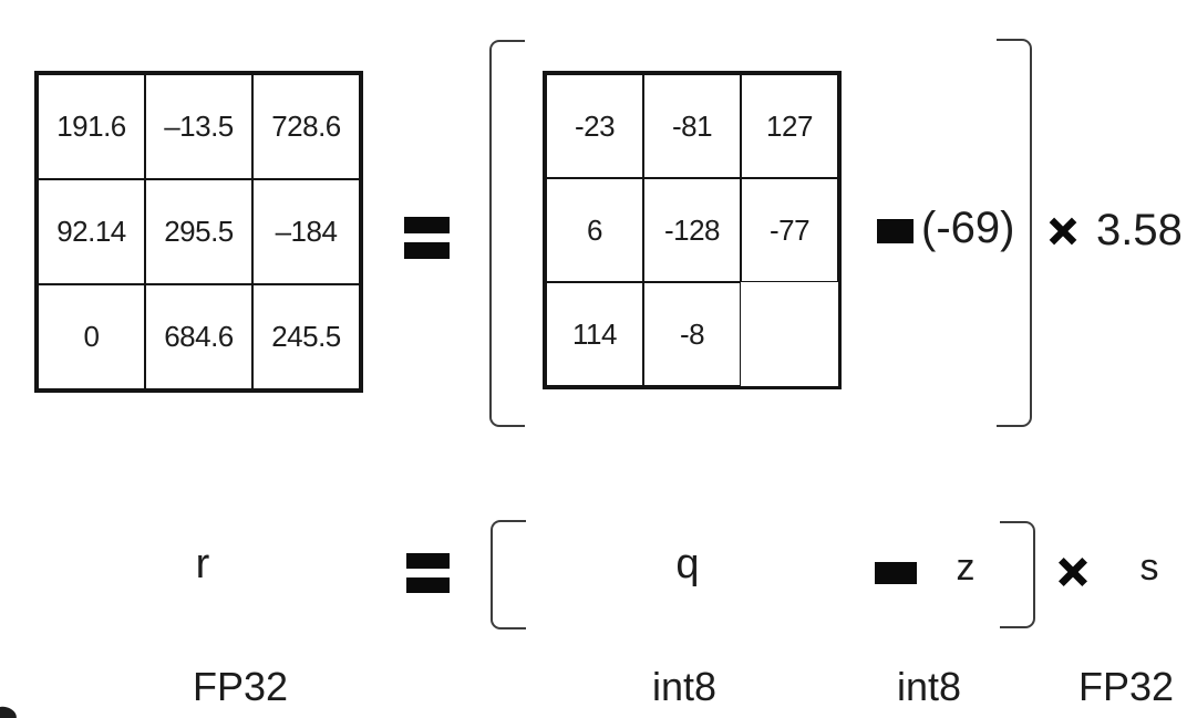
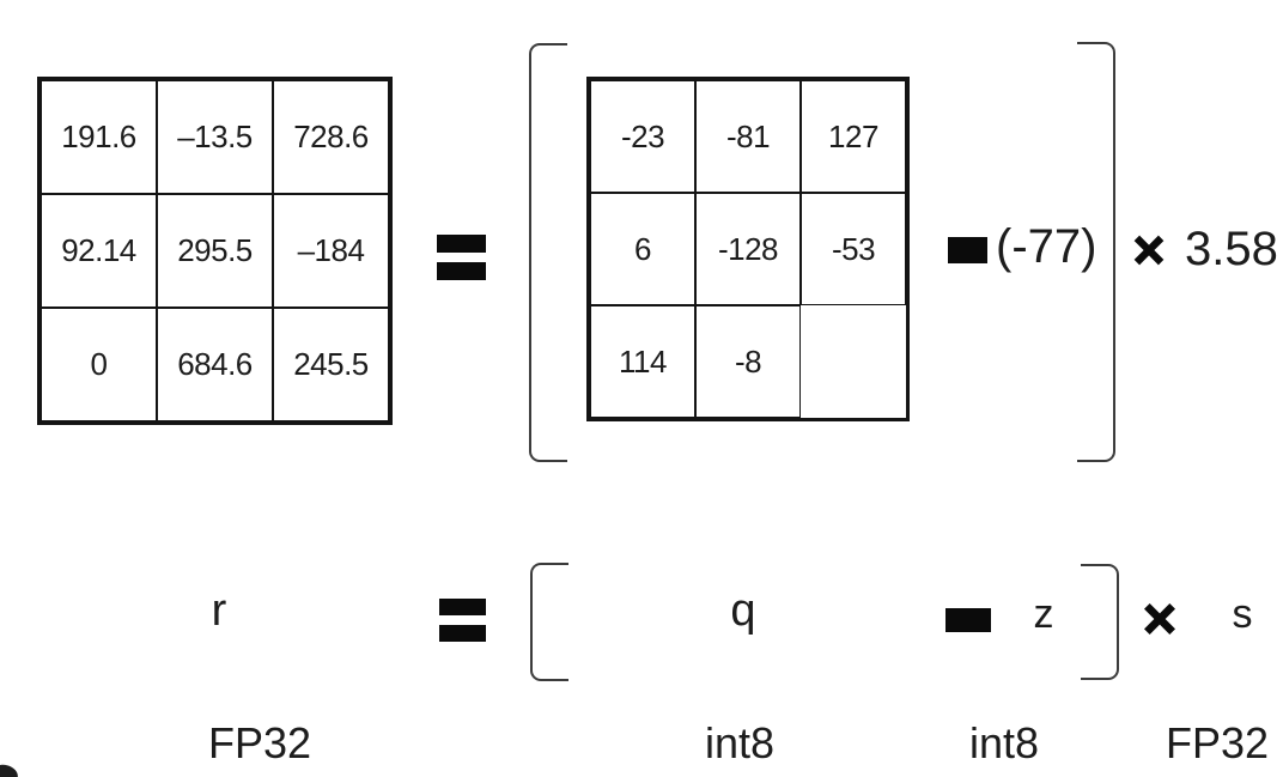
  191.6
  –13.5
  728.6
  92.14
  295.5
  –184
  0
  684.6
  245.5
  -23
  -81
  127
  6
  -128
- -77
+ -53
  114
  -8
- (-69)
+ (-77)
  3.58
  r
  q
  z
  s
  FP32
  int8
  int8
  FP32
